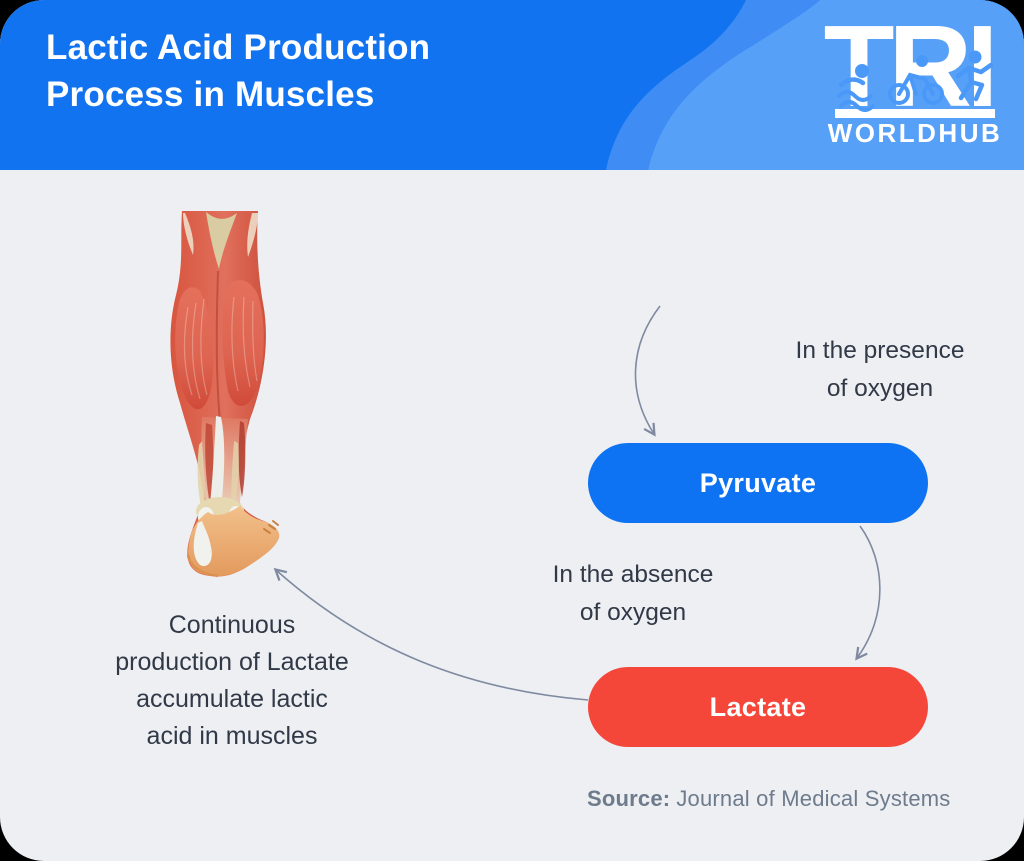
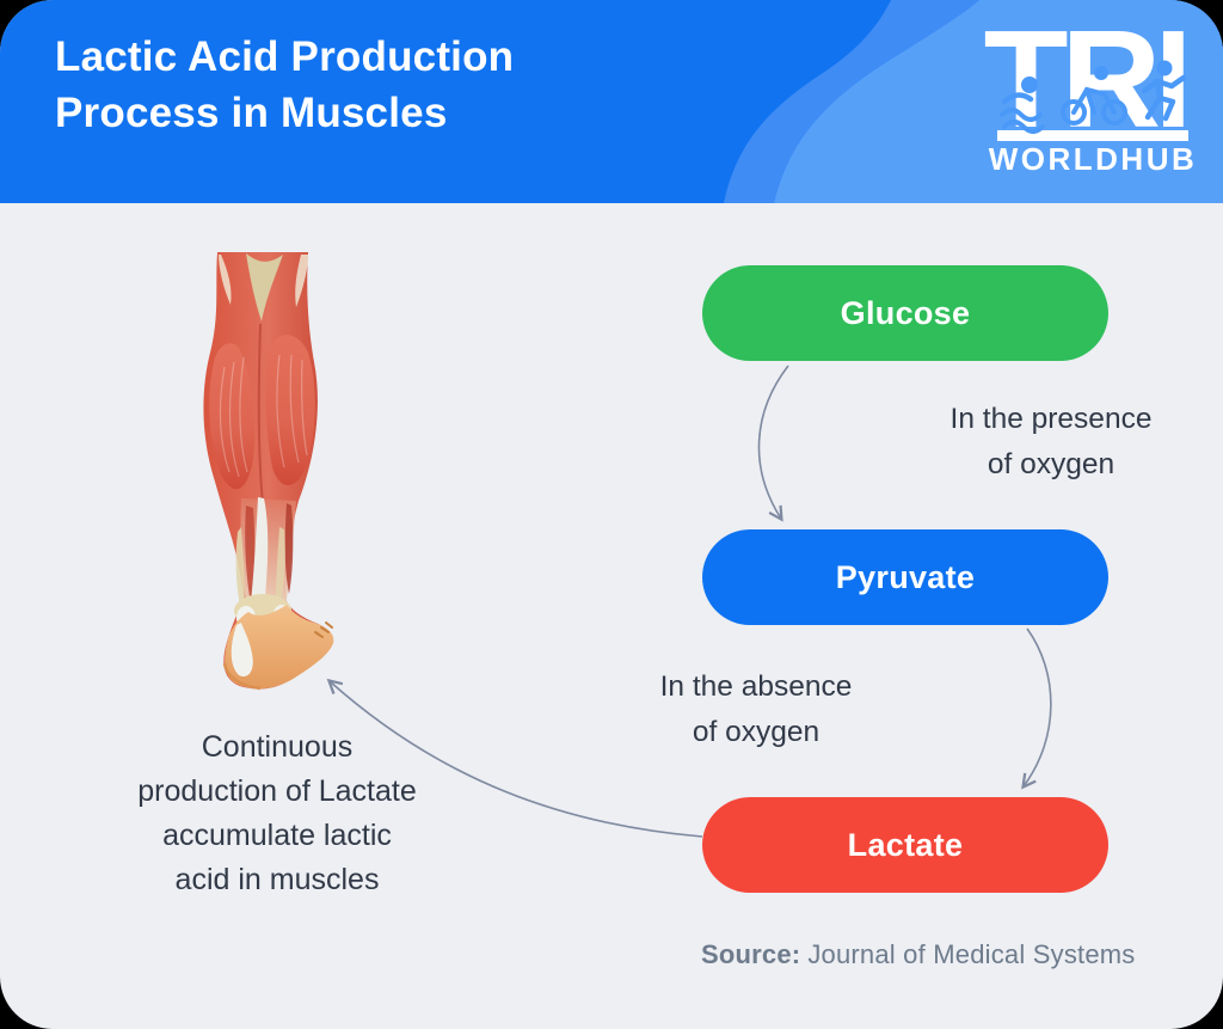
  Lactic Acid Production
  Process in Muscles
  TRI
  WORLDHUB
+ Glucose
  Pyruvate
  Lactate
  In the presence
  of oxygen
  In the absence
  of oxygen
  Continuous
  production of Lactate
  accumulate lactic
  acid in muscles
  Source: Journal of Medical Systems
